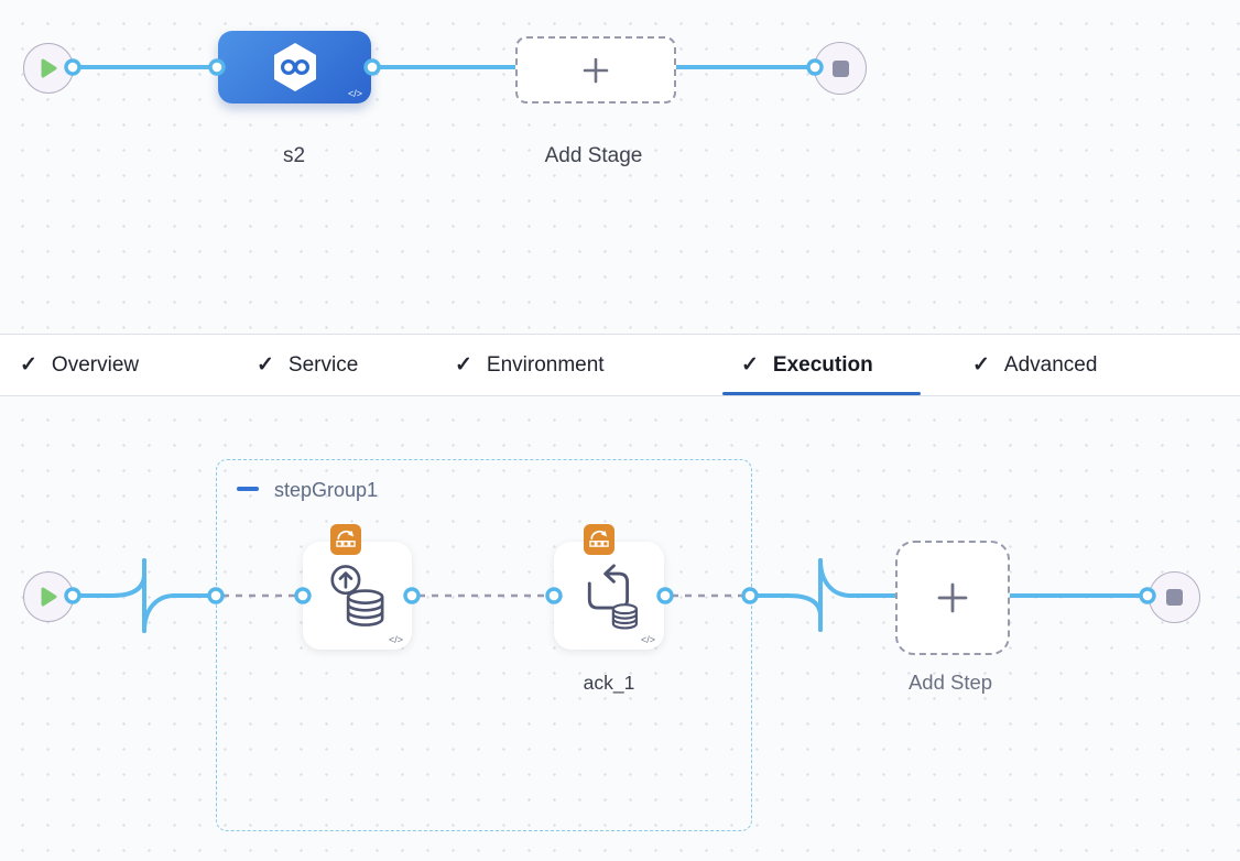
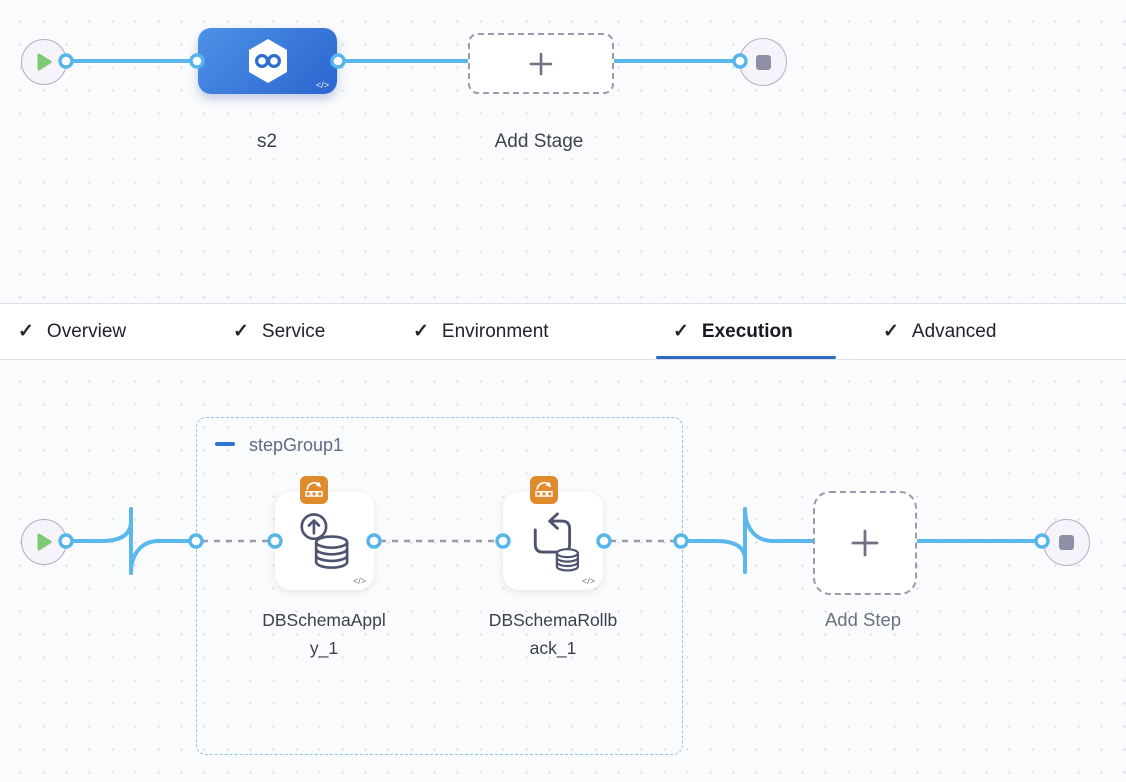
  </>
  s2
  Add Stage
  ✓
  Overview
  ✓
  Service
  ✓
  Environment
  ✓
  Execution
  ✓
  Advanced
  stepGroup1
  </>
  </>
+ DBSchemaAppl
+ y_1
+ DBSchemaRollb
  ack_1
  Add Step
